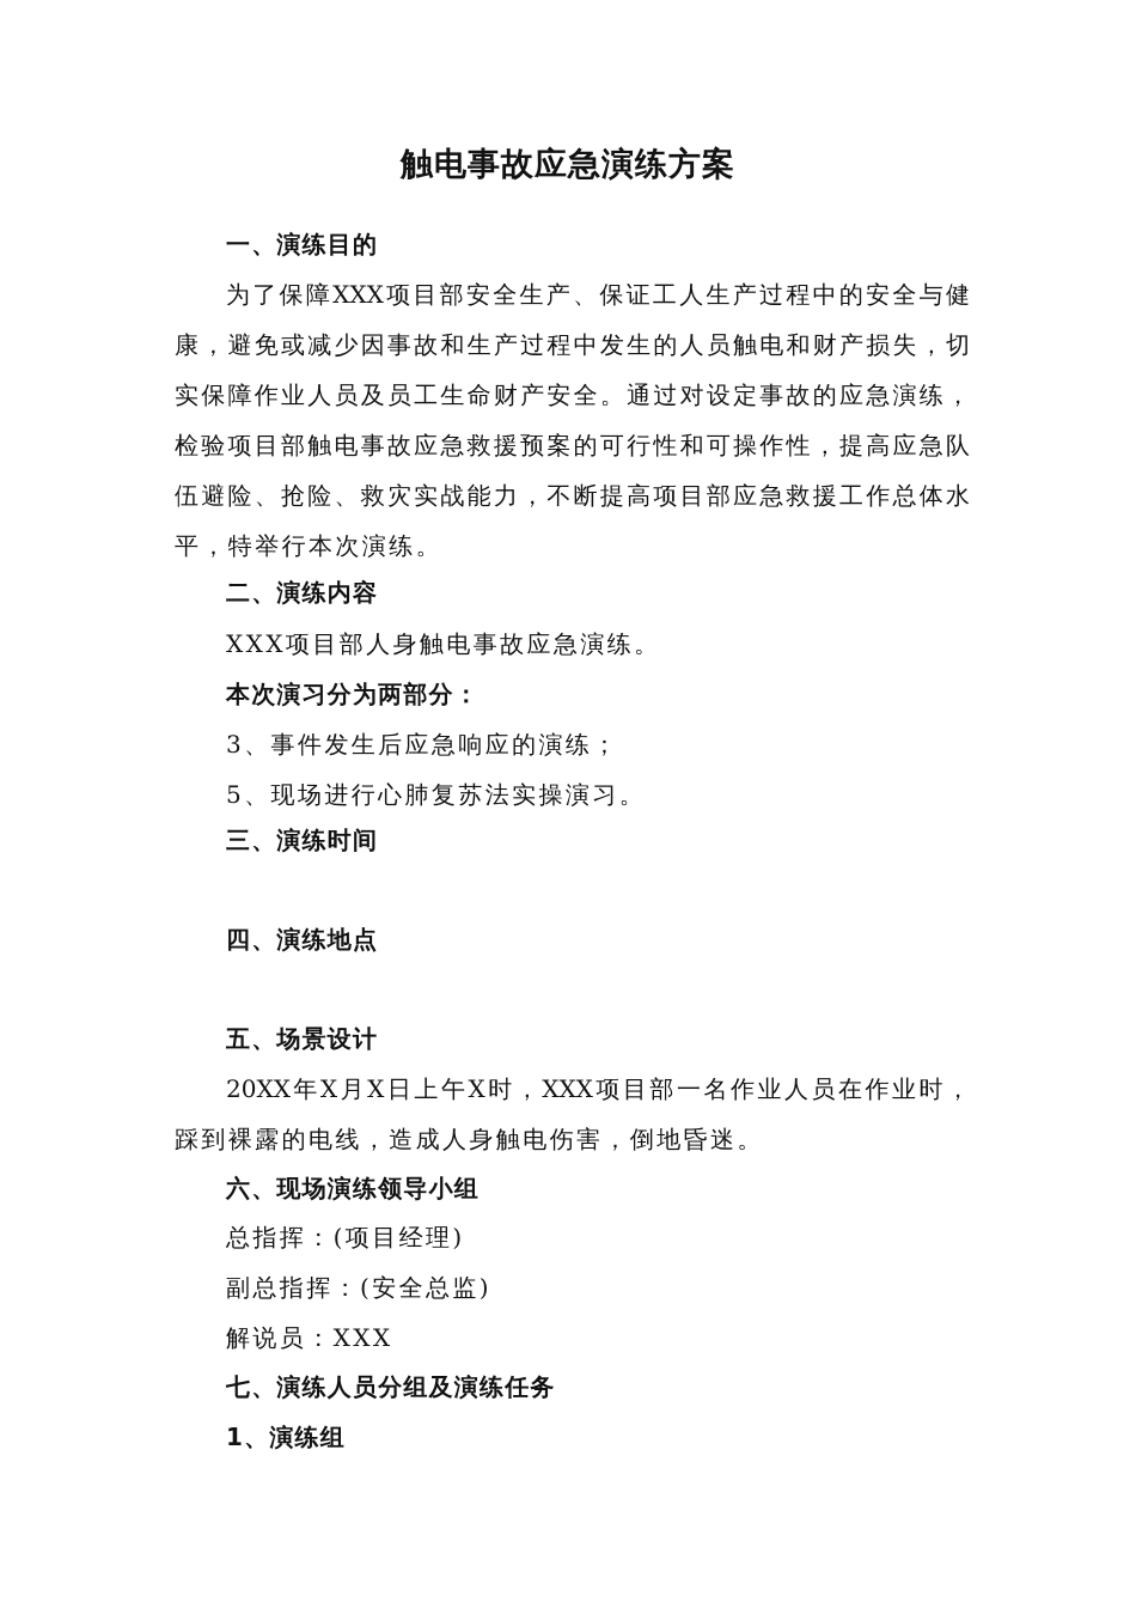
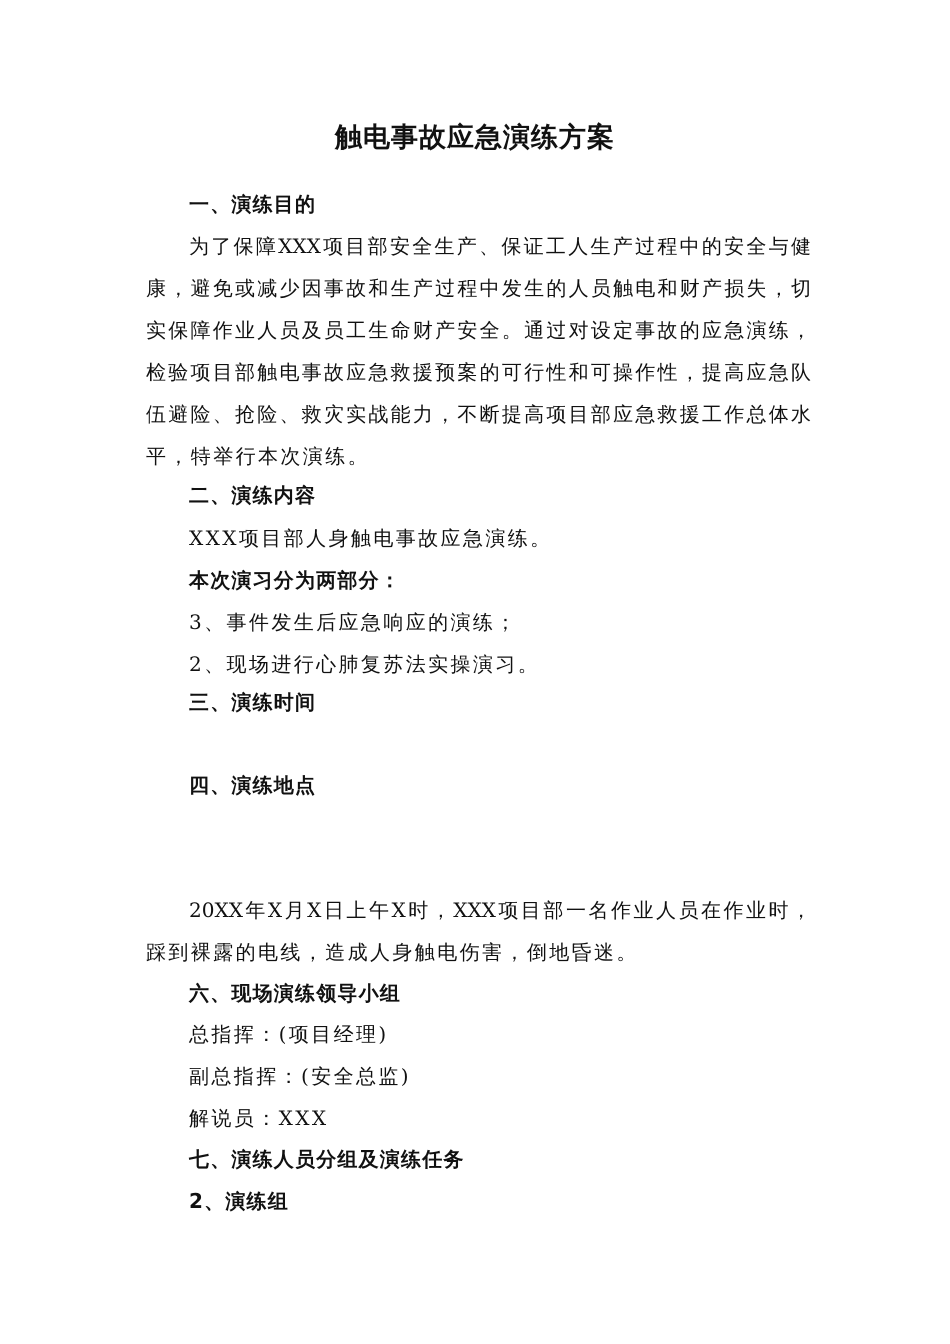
  触电事故应急演练方案
  一、演练目的
  为了保障XXX项目部安全生产、保证工人生产过程中的安全与健
  康，避免或减少因事故和生产过程中发生的人员触电和财产损失，切
  实保障作业人员及员工生命财产安全。通过对设定事故的应急演练，
  检验项目部触电事故应急救援预案的可行性和可操作性，提高应急队
  伍避险、抢险、救灾实战能力，不断提高项目部应急救援工作总体水
  平，特举行本次演练。
  二、演练内容
  XXX项目部人身触电事故应急演练。
  本次演习分为两部分：
  3、事件发生后应急响应的演练；
- 5、现场进行心肺复苏法实操演习。
+ 2、现场进行心肺复苏法实操演习。
  三、演练时间
  四、演练地点
- 五、场景设计
  20XX年X月X日上午X时，XXX项目部一名作业人员在作业时，
  踩到裸露的电线，造成人身触电伤害，倒地昏迷。
  六、现场演练领导小组
  总指挥：(项目经理)
  副总指挥：(安全总监)
  解说员：XXX
  七、演练人员分组及演练任务
- 1、演练组
+ 2、演练组
